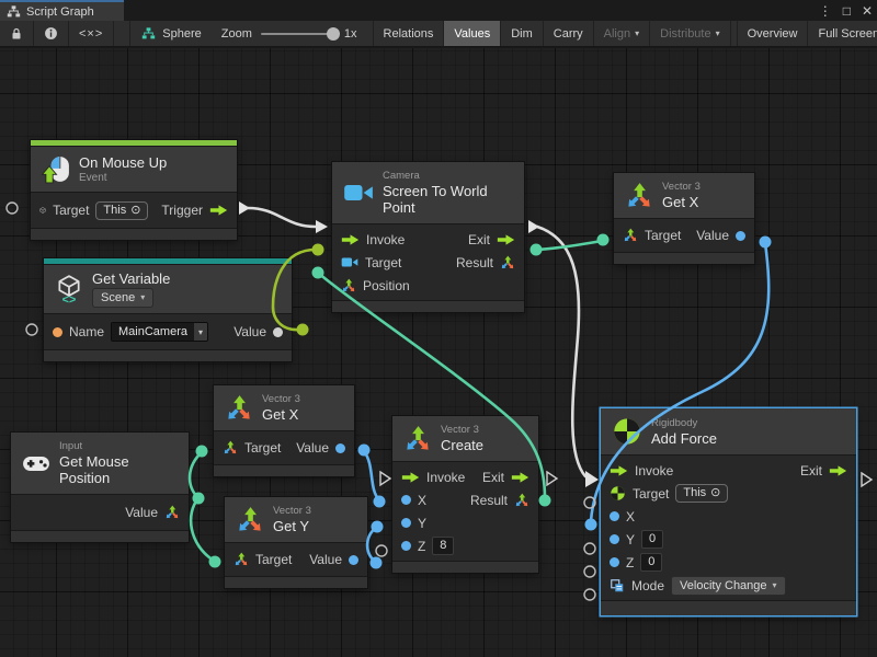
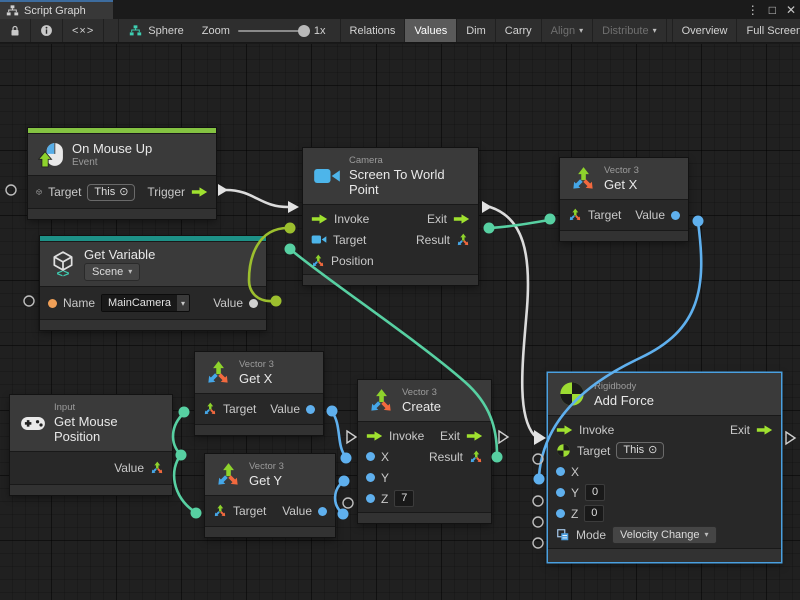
  Script Graph
  ⋮
  □
  ✕
  <×>
  Sphere
  Zoom
  1x
  Relations
  Values
  Dim
  Carry
  Align
  ▾
  Distribute
  ▾
  Overview
  Full Screen
  On Mouse Up
  Event
  Target
  This
  ⊙
  Trigger
  Get Variable
  Scene
  ▾
  Name
  MainCamera
  ▾
  Value
  Camera
  Screen To World Point
  Invoke
  Exit
  Target
  Result
  Position
  Vector 3
  Get X
  Target
  Value
  Vector 3
  Get X
  Target
  Value
  Vector 3
  Get Y
  Target
  Value
  Input
  Get Mouse Position
  Value
  Vector 3
  Create
  Invoke
  Exit
  X
  Result
  Y
  Z
- 8
+ 7
  Rigidbody
  Add Force
  Invoke
  Exit
  Target
  This
  ⊙
  X
  Y
  0
  Z
  0
  Mode
  Velocity Change
  ▾
